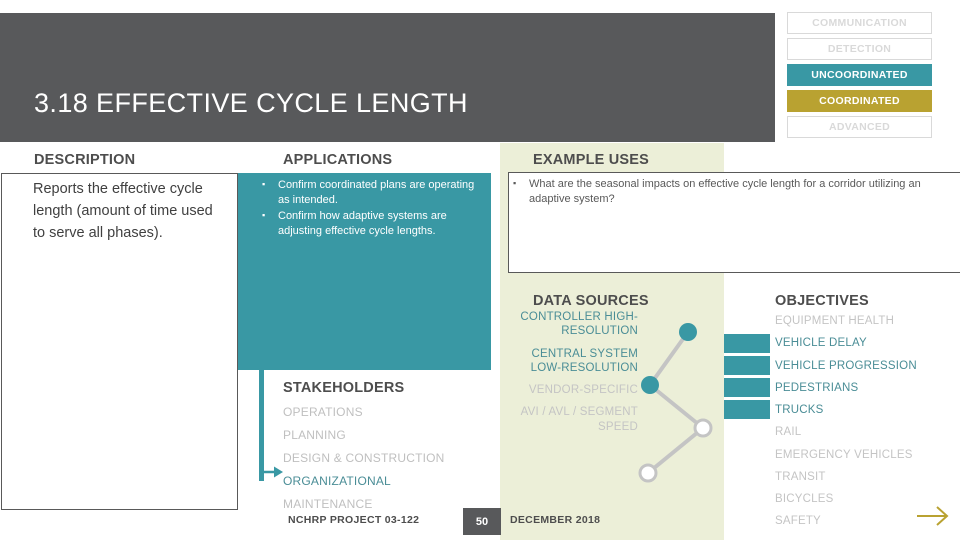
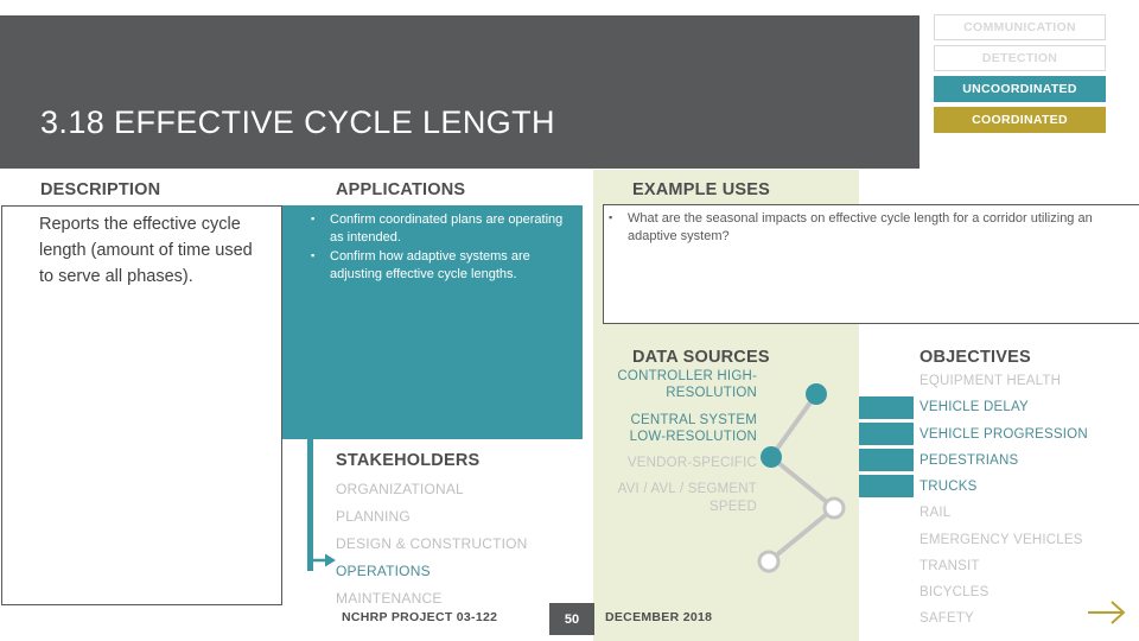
  3.18 EFFECTIVE CYCLE LENGTH
  COMMUNICATION
  DETECTION
  UNCOORDINATED
  COORDINATED
- ADVANCED
  DESCRIPTION
  Reports the effective cycle length (amount of time used to serve all phases).
  APPLICATIONS
  ▪
  Confirm coordinated plans are operating as intended.
  ▪
  Confirm how adaptive systems are adjusting effective cycle lengths.
  EXAMPLE USES
  ▪
  What are the seasonal impacts on effective cycle length for a corridor utilizing an adaptive system?
  STAKEHOLDERS
- OPERATIONS
+ ORGANIZATIONAL
  PLANNING
  DESIGN & CONSTRUCTION
- ORGANIZATIONAL
+ OPERATIONS
  MAINTENANCE
  DATA SOURCES
  CONTROLLER HIGH-RESOLUTION
  CENTRAL SYSTEM LOW-RESOLUTION
  VENDOR-SPECIFIC
  AVI / AVL / SEGMENT SPEED
  OBJECTIVES
  EQUIPMENT HEALTH
  VEHICLE DELAY
  VEHICLE PROGRESSION
  PEDESTRIANS
  TRUCKS
  RAIL
  EMERGENCY VEHICLES
  TRANSIT
  BICYCLES
  SAFETY
  NCHRP PROJECT 03-122
  50
  DECEMBER 2018
